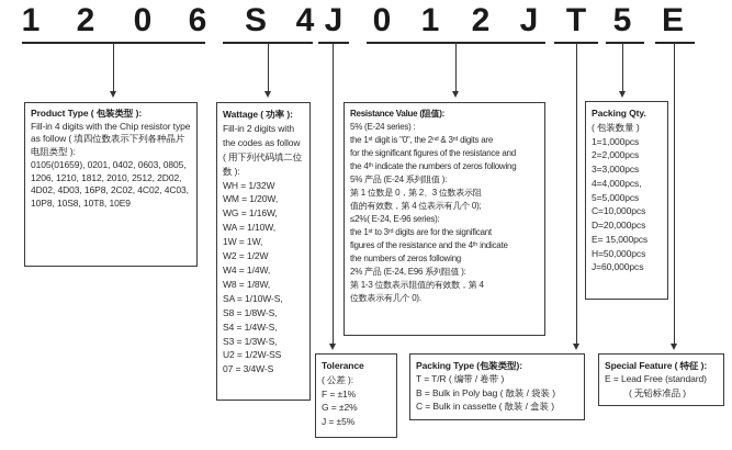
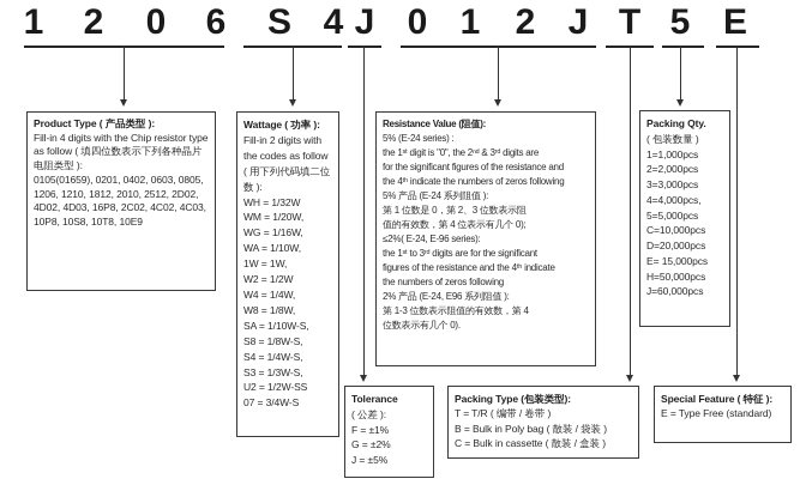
  1
  2
  0
  6
  S
  4
  J
  0
  1
  2
  J
  T
  5
  E
- Product Type ( 包装类型 ):
+ Product Type ( 产品类型 ):
  Fill-in 4 digits with the Chip resistor type as follow ( 填四位数表示下列各种晶片电阻类型 ):
  0105(01659), 0201, 0402, 0603, 0805, 1206, 1210, 1812, 2010, 2512, 2D02, 4D02, 4D03, 16P8, 2C02, 4C02, 4C03, 10P8, 10S8, 10T8, 10E9
  Wattage ( 功率 ):
  Fill-in 2 digits with the codes as follow ( 用下列代码填二位数 ):
  WH = 1/32W
  WM = 1/20W,
  WG = 1/16W,
  WA = 1/10W,
  1W = 1W,
  W2 = 1/2W
  W4 = 1/4W,
  W8 = 1/8W,
  SA = 1/10W-S,
  S8 = 1/8W-S,
  S4 = 1/4W-S,
  S3 = 1/3W-S,
  U2 = 1/2W-SS
  07 = 3/4W-S
  Resistance Value (阻值):
  5% (E-24 series) :
  the 1ˢᵗ digit is "0", the 2ⁿᵈ & 3ʳᵈ digits are
  for the significant figures of the resistance and
  the 4ᵗʰ indicate the numbers of zeros following
  5% 产品 (E-24 系列阻值 ):
  第 1 位数是 0，第 2、3 位数表示阻
  值的有效数，第 4 位表示有几个 0);
  ≤2%( E-24, E-96 series):
  the 1ˢᵗ to 3ʳᵈ digits are for the significant
  figures of the resistance and the 4ᵗʰ indicate
  the numbers of zeros following
  2% 产品 (E-24, E96 系列阻值 ):
  第 1-3 位数表示阻值的有效数，第 4
  位数表示有几个 0).
  Packing Qty.
  ( 包装数量 )
  1=1,000pcs
  2=2,000pcs
  3=3,000pcs
  4=4,000pcs,
  5=5,000pcs
  C=10,000pcs
  D=20,000pcs
  E= 15,000pcs
  H=50,000pcs
  J=60,000pcs
  Tolerance
  ( 公差 ):
  F = ±1%
  G = ±2%
  J = ±5%
  Packing Type (包装类型):
  T = T/R ( 编带 / 卷带 )
  B = Bulk in Poly bag ( 散装 / 袋装 )
  C = Bulk in cassette ( 散装 / 盒装 )
  Special Feature ( 特征 ):
- E = Lead Free (standard)
+ E = Type Free (standard)
- ( 无铅标准品 )
